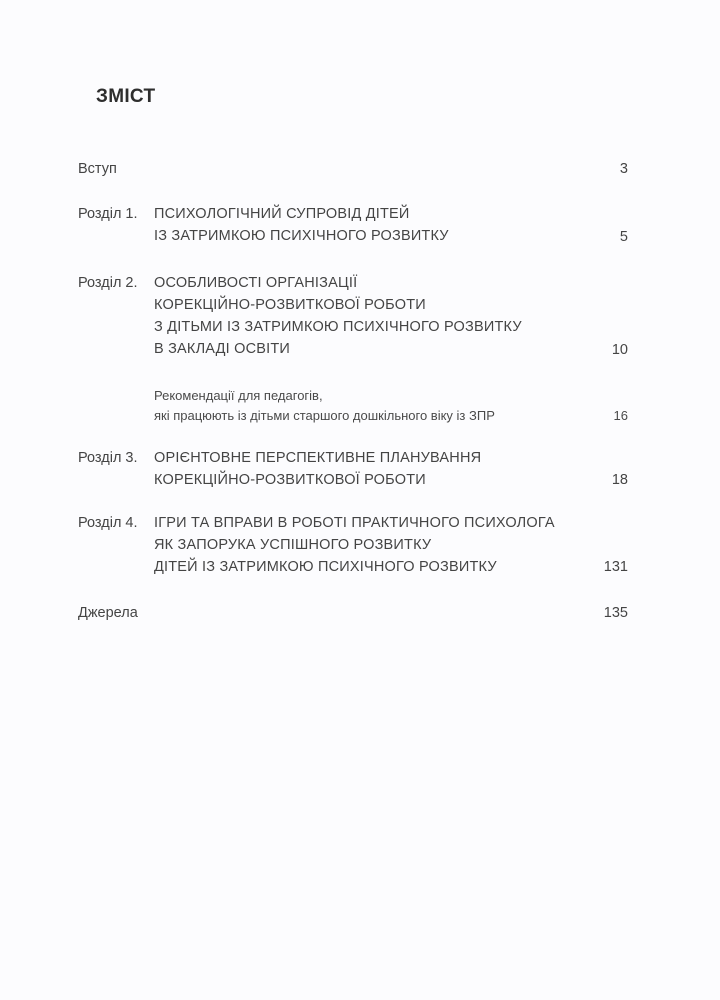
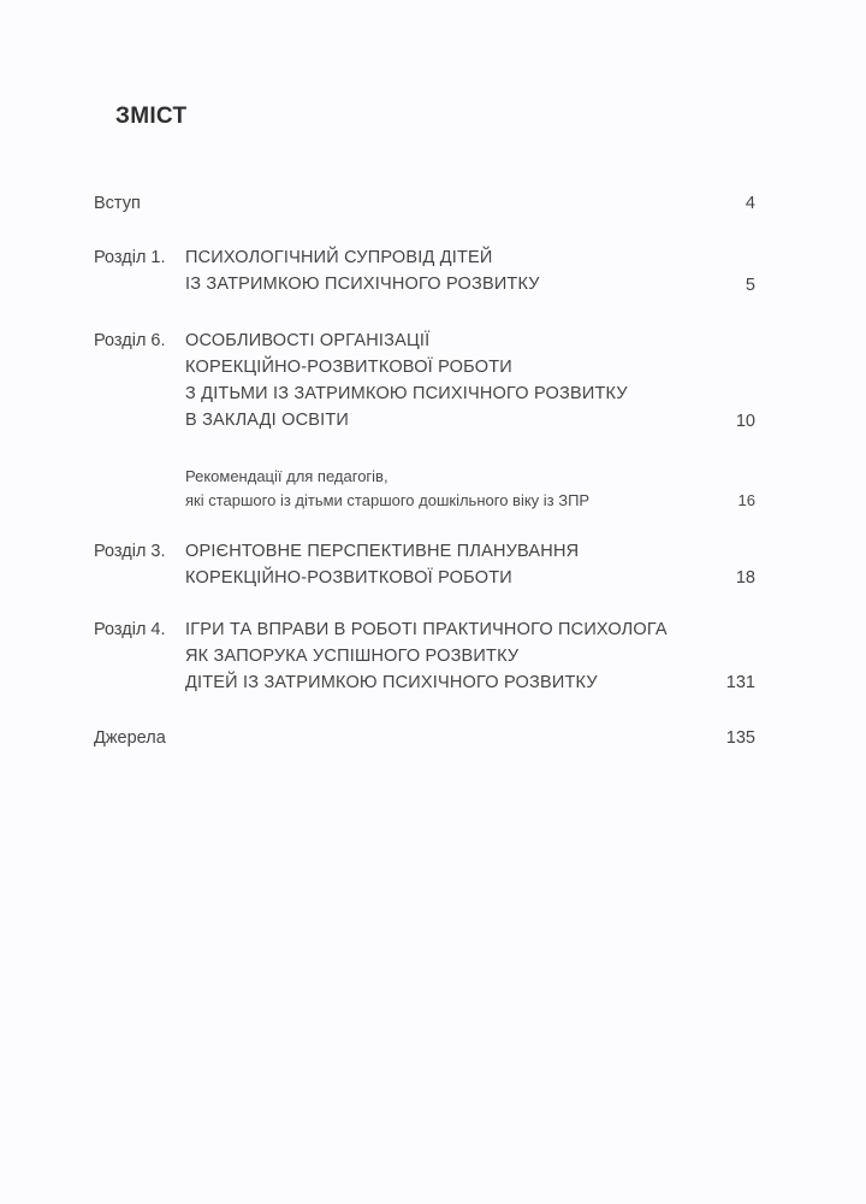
  ЗМІСТ
  Вступ
- 3
+ 4
  Розділ 1.
  ПСИХОЛОГІЧНИЙ СУПРОВІД ДІТЕЙ
  ІЗ ЗАТРИМКОЮ ПСИХІЧНОГО РОЗВИТКУ
  5
- Розділ 2.
+ Розділ 6.
  ОСОБЛИВОСТІ ОРГАНІЗАЦІЇ
  КОРЕКЦІЙНО-РОЗВИТКОВОЇ РОБОТИ
  З ДІТЬМИ ІЗ ЗАТРИМКОЮ ПСИХІЧНОГО РОЗВИТКУ
  В ЗАКЛАДІ ОСВІТИ
  10
  Рекомендації для педагогів,
- які працюють із дітьми старшого дошкільного віку із ЗПР
+ які старшого із дітьми старшого дошкільного віку із ЗПР
  16
  Розділ 3.
  ОРІЄНТОВНЕ ПЕРСПЕКТИВНЕ ПЛАНУВАННЯ
  КОРЕКЦІЙНО-РОЗВИТКОВОЇ РОБОТИ
  18
  Розділ 4.
  ІГРИ ТА ВПРАВИ В РОБОТІ ПРАКТИЧНОГО ПСИХОЛОГА
  ЯК ЗАПОРУКА УСПІШНОГО РОЗВИТКУ
  ДІТЕЙ ІЗ ЗАТРИМКОЮ ПСИХІЧНОГО РОЗВИТКУ
  131
  Джерела
  135
